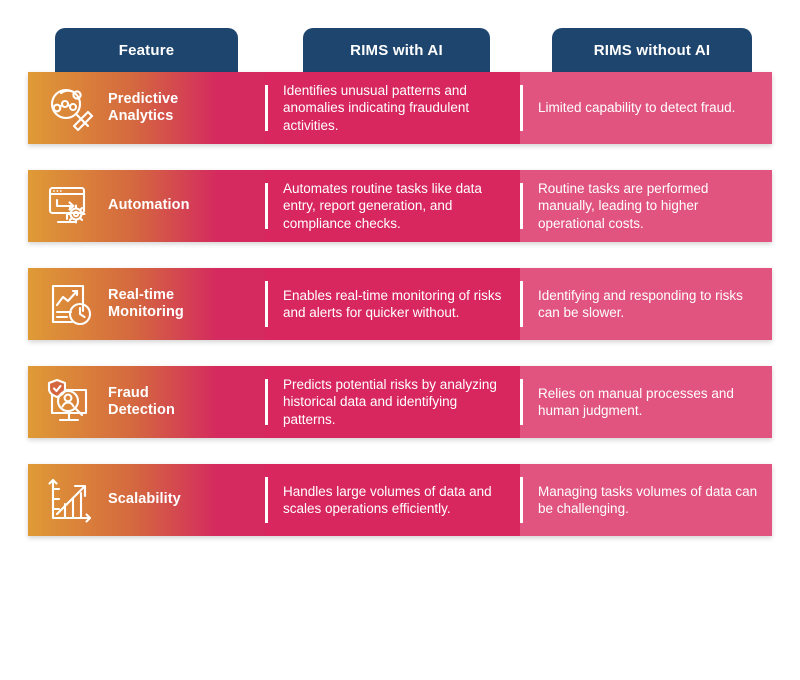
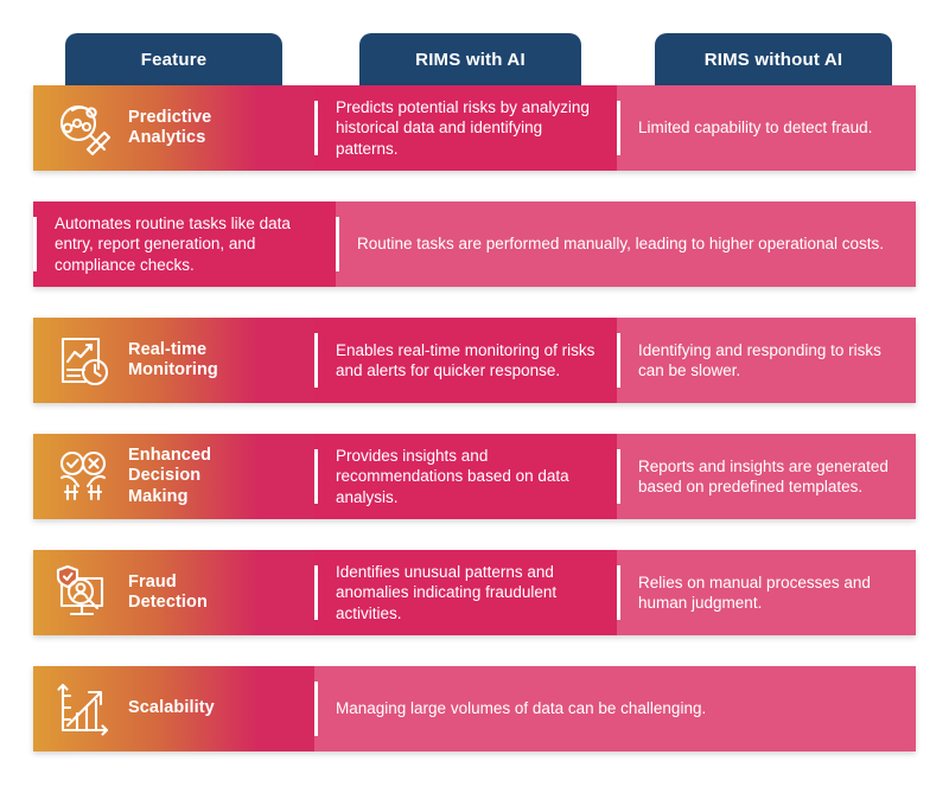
  Feature
  RIMS with AI
  RIMS without AI
  Predictive
  Analytics
- Identifies unusual patterns and anomalies indicating fraudulent activities.
+ Predicts potential risks by analyzing historical data and identifying patterns.
  Limited capability to detect fraud.
- Automation
  Automates routine tasks like data entry, report generation, and compliance checks.
  Routine tasks are performed manually, leading to higher operational costs.
  Real-time
  Monitoring
- Enables real-time monitoring of risks and alerts for quicker without.
+ Enables real-time monitoring of risks and alerts for quicker response.
  Identifying and responding to risks can be slower.
+ Enhanced
+ Decision
+ Making
+ Provides insights and recommendations based on data analysis.
+ Reports and insights are generated based on predefined templates.
  Fraud
  Detection
- Predicts potential risks by analyzing historical data and identifying patterns.
+ Identifies unusual patterns and anomalies indicating fraudulent activities.
  Relies on manual processes and human judgment.
  Scalability
- Handles large volumes of data and scales operations efficiently.
- Managing tasks volumes of data can be challenging.
+ Managing large volumes of data can be challenging.
